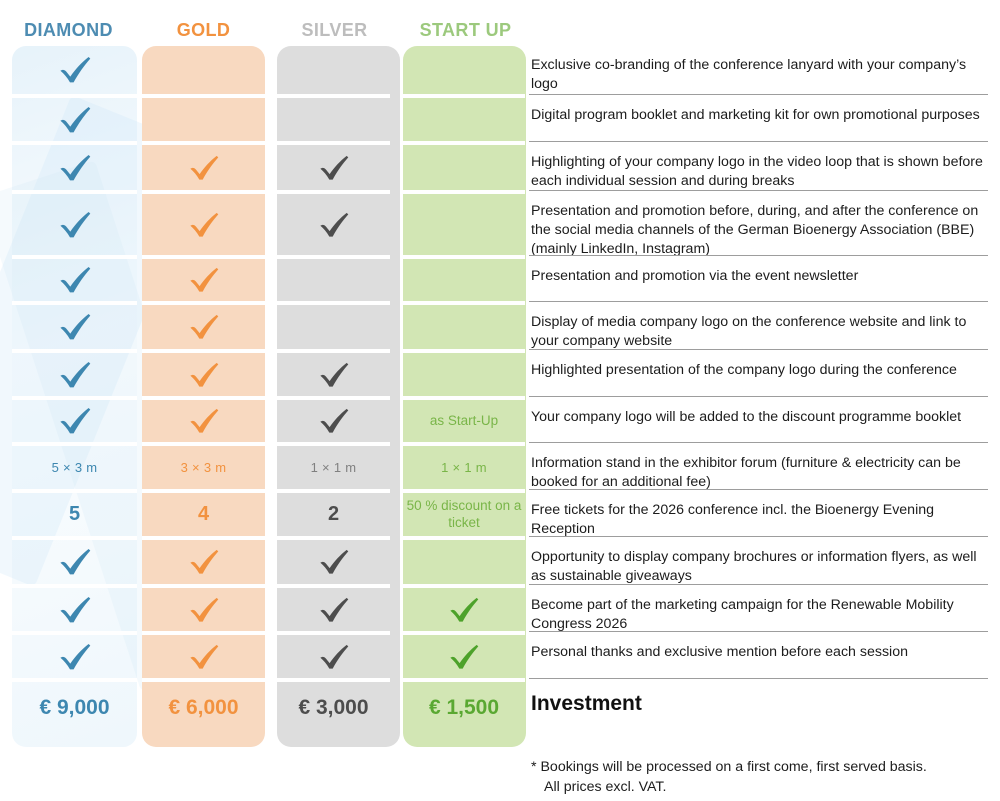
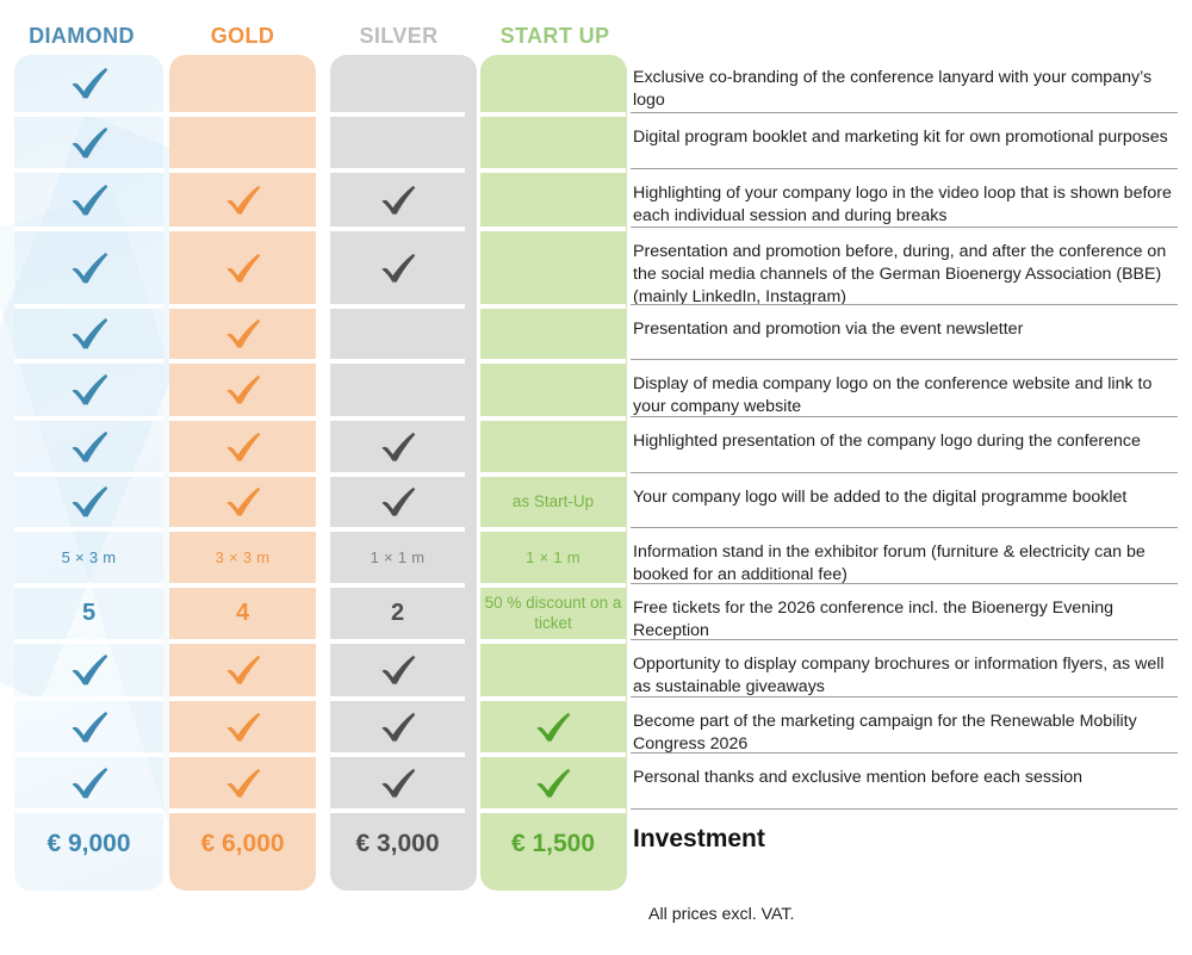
  DIAMOND
  GOLD
  SILVER
  START UP
  Exclusive co-branding of the conference lanyard with your company’s logo
  Digital program booklet and marketing kit for own promotional purposes
  Highlighting of your company logo in the video loop that is shown before each individual session and during breaks
  Presentation and promotion before, during, and after the conference on the social media channels of the German Bioenergy Association (BBE) (mainly LinkedIn, Instagram)
  Presentation and promotion via the event newsletter
  Display of media company logo on the conference website and link to your company website
  Highlighted presentation of the company logo during the conference
  as Start-Up
- Your company logo will be added to the discount programme booklet
+ Your company logo will be added to the digital programme booklet
  5 × 3 m
  3 × 3 m
  1 × 1 m
  1 × 1 m
  Information stand in the exhibitor forum (furniture & electricity can be booked for an additional fee)
  5
  4
  2
  50 % discount on a ticket
  Free tickets for the 2026 conference incl. the Bioenergy Evening Reception
  Opportunity to display company brochures or information flyers, as well as sustainable giveaways
  Become part of the marketing campaign for the Renewable Mobility Congress 2026
  Personal thanks and exclusive mention before each session
  € 9,000
  € 6,000
  € 3,000
  € 1,500
  Investment
- * Bookings will be processed on a first come, first served basis.
  All prices excl. VAT.
